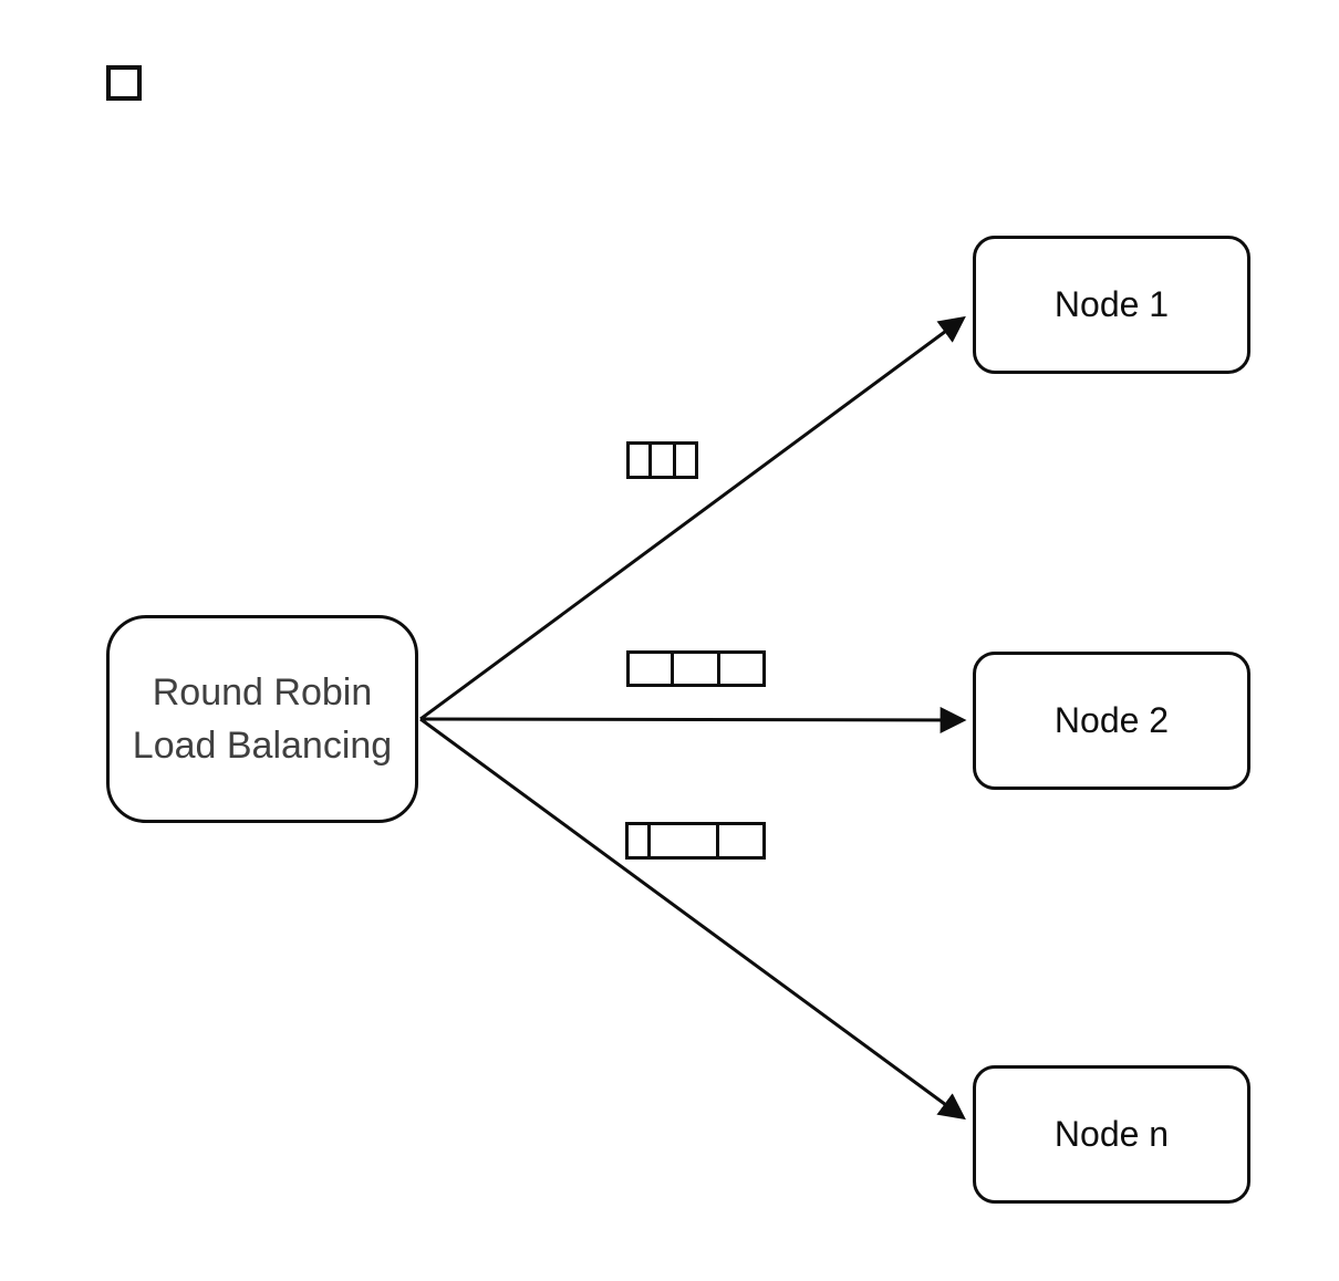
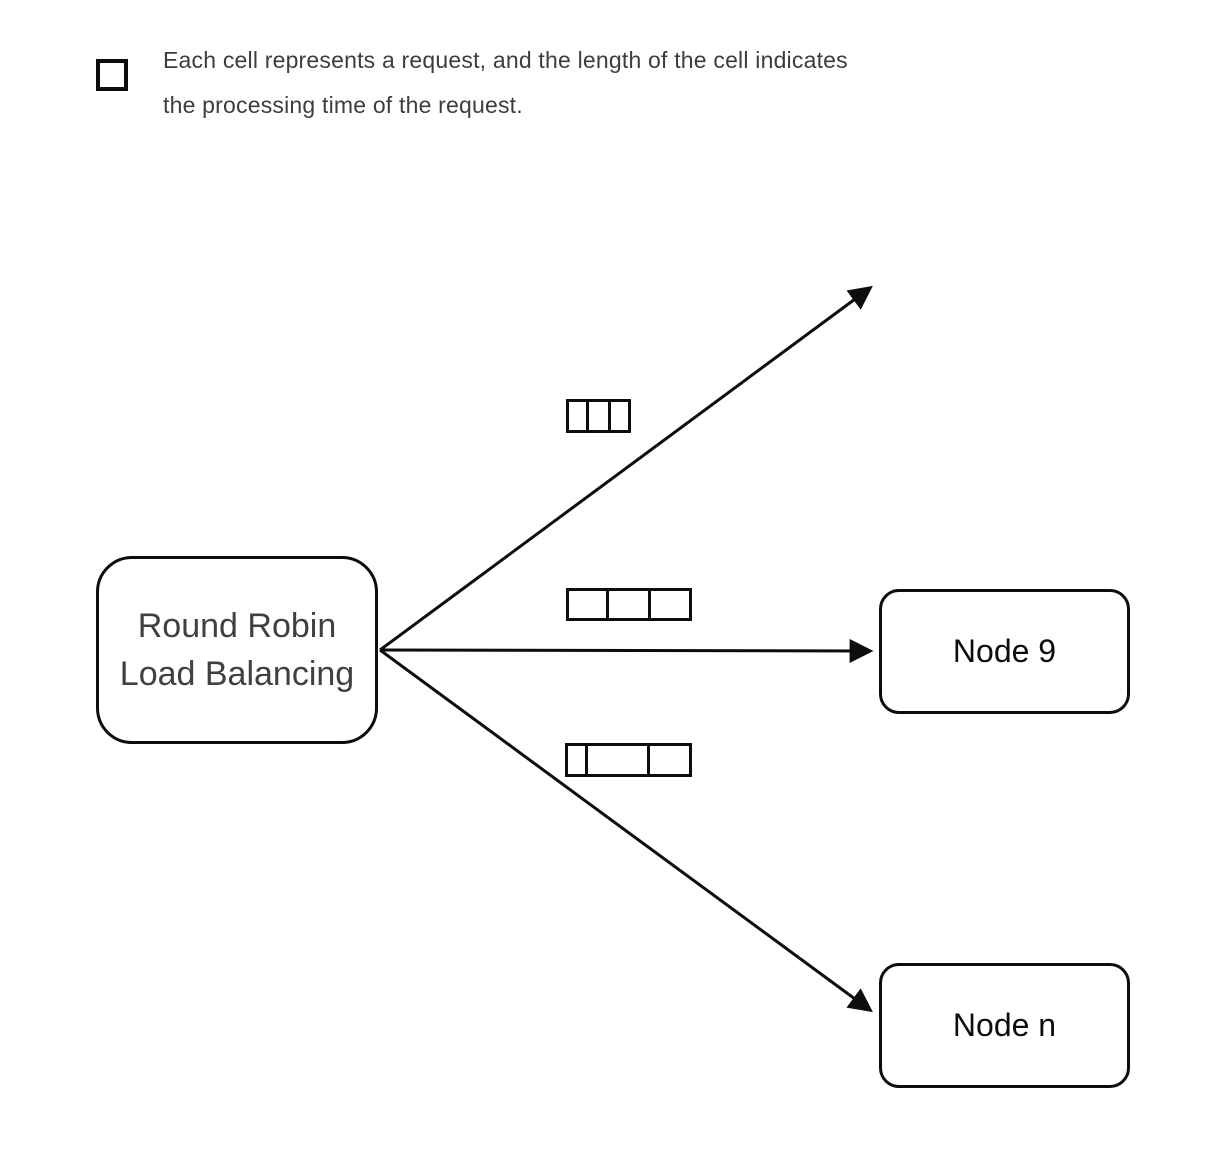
+ Each cell represents a request, and the length of the cell indicates
+ the processing time of the request.
  Round Robin
  Load Balancing
- Node 1
- Node 2
+ Node 9
  Node n
